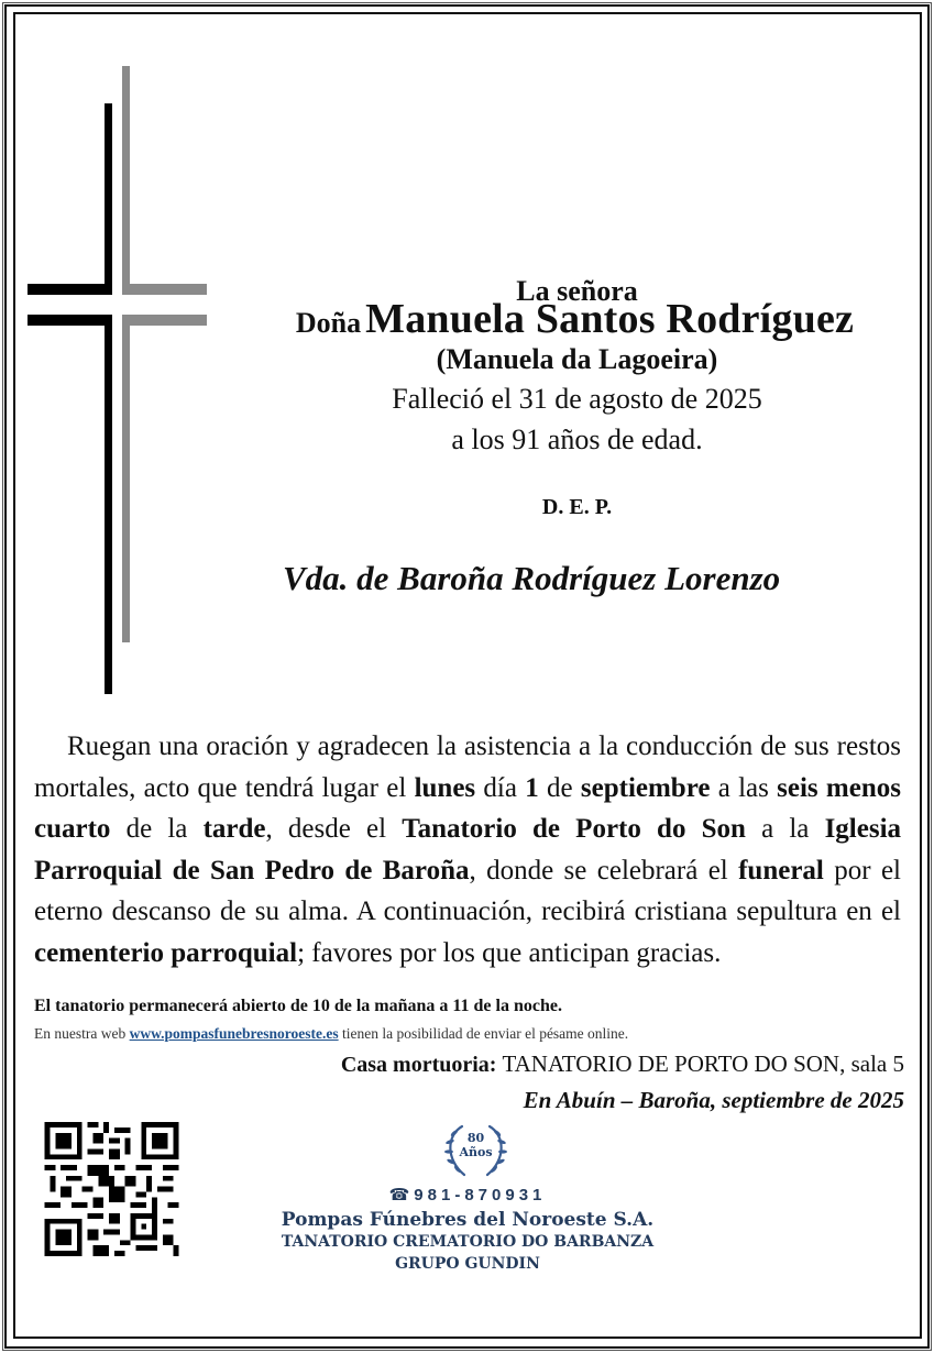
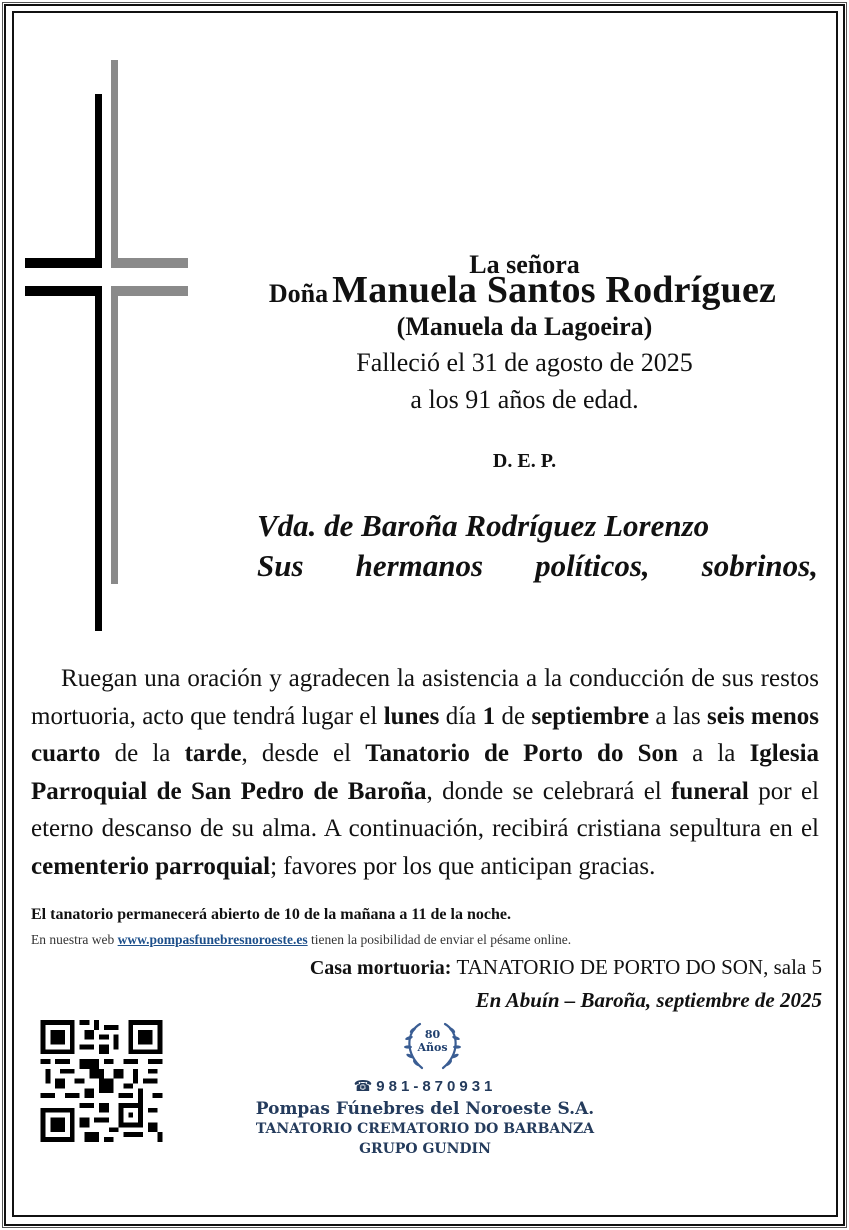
  La señora
  Doña Manuela Santos Rodríguez
  (Manuela da Lagoeira)
  Falleció el 31 de agosto de 2025
  a los 91 años de edad.
  D. E. P.
  Vda. de Baroña Rodríguez Lorenzo
+ Sus hermanos políticos, sobrinos,
- Ruegan una oración y agradecen la asistencia a la conducción de sus restos mortales, acto que tendrá lugar el lunes día 1 de septiembre a las seis menos cuarto de la tarde, desde el Tanatorio de Porto do Son a la Iglesia Parroquial de San Pedro de Baroña, donde se celebrará el funeral por el eterno descanso de su alma. A continuación, recibirá cristiana sepultura en el cementerio parroquial; favores por los que anticipan gracias.
+ Ruegan una oración y agradecen la asistencia a la conducción de sus restos mortuoria, acto que tendrá lugar el lunes día 1 de septiembre a las seis menos cuarto de la tarde, desde el Tanatorio de Porto do Son a la Iglesia Parroquial de San Pedro de Baroña, donde se celebrará el funeral por el eterno descanso de su alma. A continuación, recibirá cristiana sepultura en el cementerio parroquial; favores por los que anticipan gracias.
  El tanatorio permanecerá abierto de 10 de la mañana a 11 de la noche.
  En nuestra web www.pompasfunebresnoroeste.es tienen la posibilidad de enviar el pésame online.
  Casa mortuoria: TANATORIO DE PORTO DO SON, sala 5
  En Abuín – Baroña, septiembre de 2025
  80
  Años
  ☎ 981-870931
  Pompas Fúnebres del Noroeste S.A.
  TANATORIO CREMATORIO DO BARBANZA
  GRUPO GUNDIN
